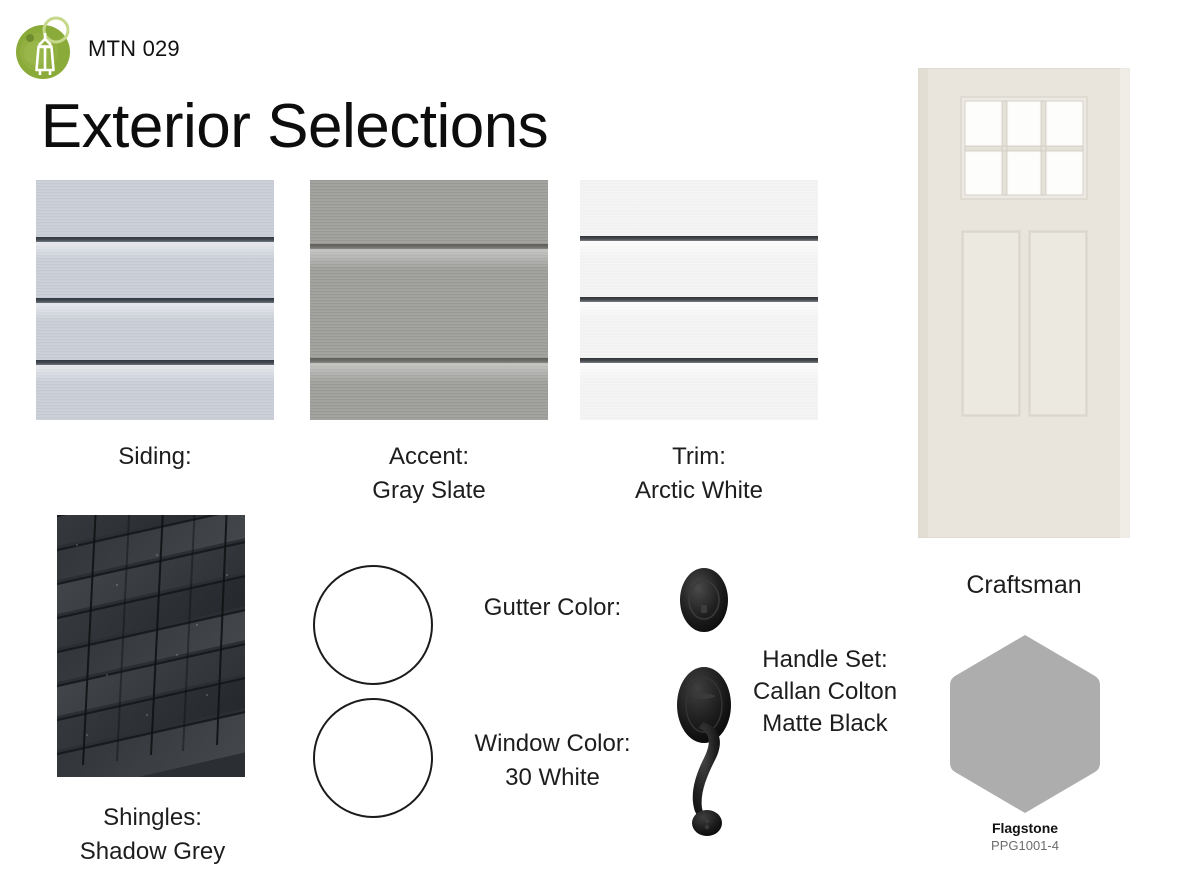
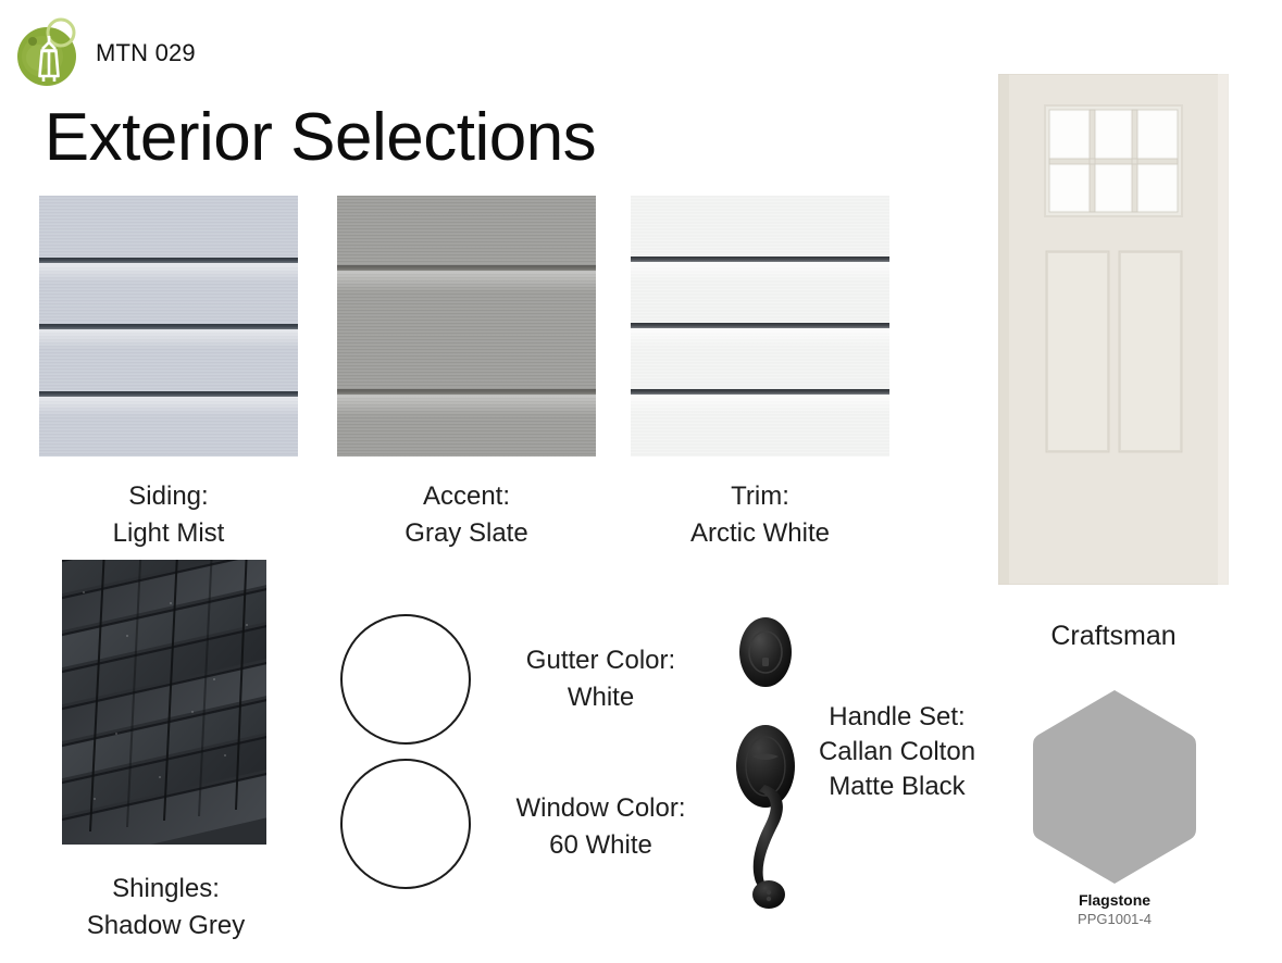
  MTN 029
  Exterior Selections
  Siding:
+ Light Mist
  Accent:
  Gray Slate
  Trim:
  Arctic White
  Shingles:
  Shadow Grey
  Gutter Color:
+ White
  Window Color:
- 30 White
+ 60 White
  Handle Set:
  Callan Colton
  Matte Black
  Craftsman
  Flagstone
  PPG1001-4
